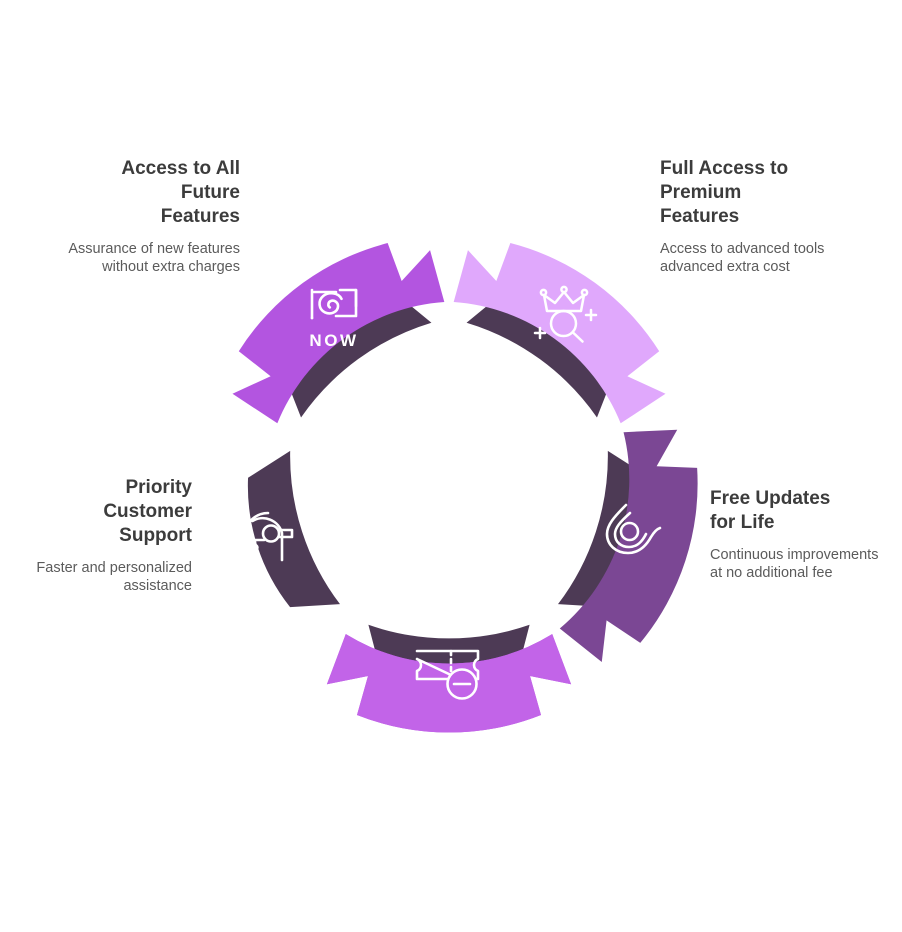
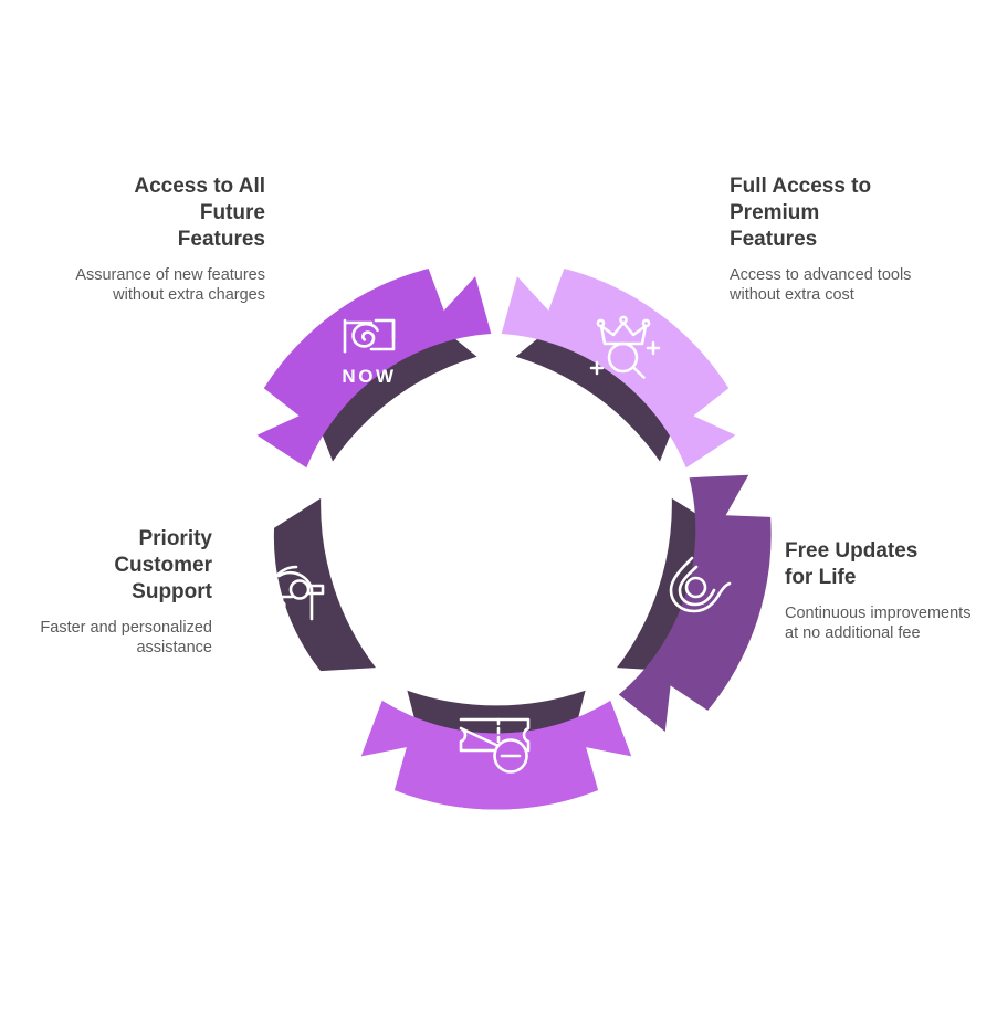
  NOW
  Access to All
  Future
  Features
  Assurance of new features without extra charges
  Full Access to
  Premium
  Features
- Access to advanced tools advanced extra cost
+ Access to advanced tools without extra cost
  Free Updates
  for Life
  Continuous improvements at no additional fee
  Priority
  Customer
  Support
  Faster and personalized assistance
